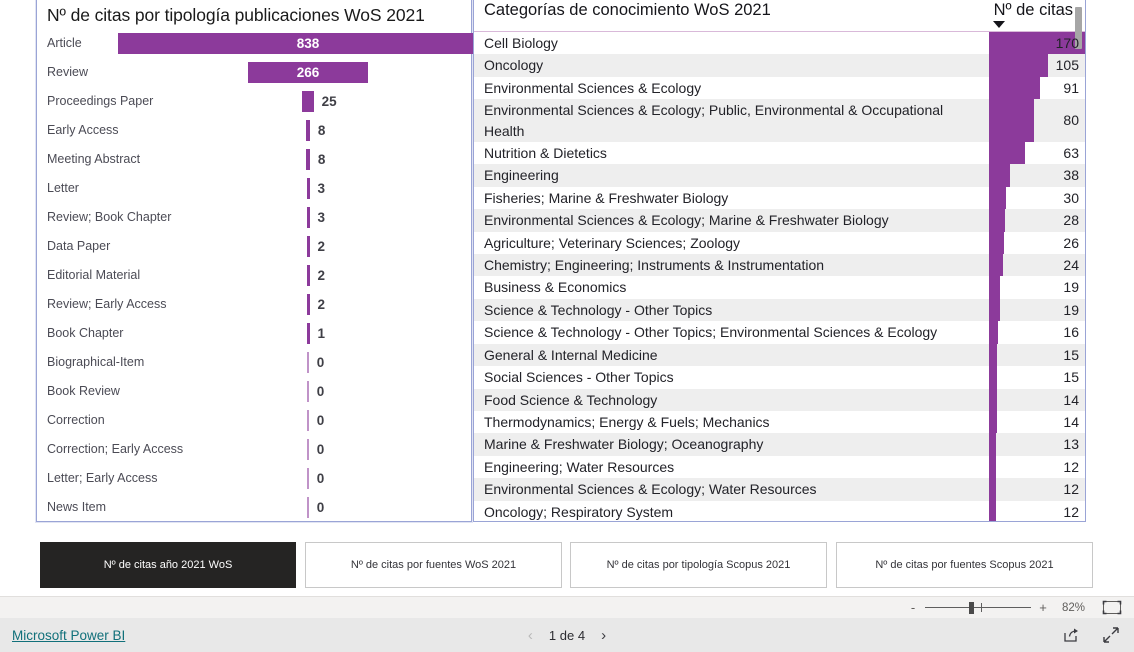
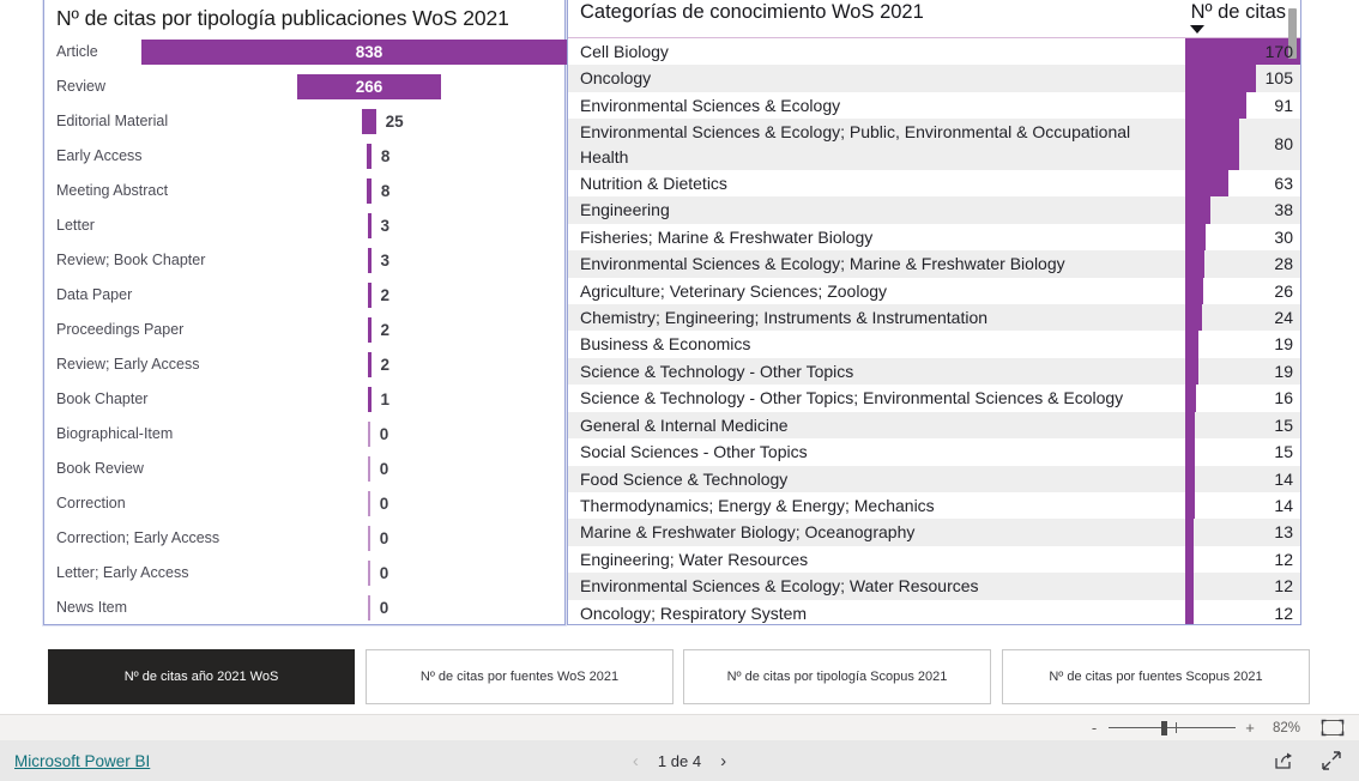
  Nº de citas por tipología publicaciones WoS 2021
  Article
  838
  Review
  266
- Proceedings Paper
+ Editorial Material
  25
  Early Access
  8
  Meeting Abstract
  8
  Letter
  3
  Review; Book Chapter
  3
  Data Paper
  2
- Editorial Material
+ Proceedings Paper
  2
  Review; Early Access
  2
  Book Chapter
  1
  Biographical-Item
  0
  Book Review
  0
  Correction
  0
  Correction; Early Access
  0
  Letter; Early Access
  0
  News Item
  0
  Categorías de conocimiento WoS 2021
  Nº de citas
  Cell Biology
  170
  Oncology
  105
  Environmental Sciences & Ecology
  91
  Environmental Sciences & Ecology; Public, Environmental & Occupational Health
  80
  Nutrition & Dietetics
  63
  Engineering
  38
  Fisheries; Marine & Freshwater Biology
  30
  Environmental Sciences & Ecology; Marine & Freshwater Biology
  28
  Agriculture; Veterinary Sciences; Zoology
  26
  Chemistry; Engineering; Instruments & Instrumentation
  24
  Business & Economics
  19
  Science & Technology - Other Topics
  19
  Science & Technology - Other Topics; Environmental Sciences & Ecology
  16
  General & Internal Medicine
  15
  Social Sciences - Other Topics
  15
  Food Science & Technology
  14
- Thermodynamics; Energy & Fuels; Mechanics
+ Thermodynamics; Energy & Energy; Mechanics
  14
  Marine & Freshwater Biology; Oceanography
  13
  Engineering; Water Resources
  12
  Environmental Sciences & Ecology; Water Resources
  12
  Oncology; Respiratory System
  12
  Nº de citas año 2021 WoS
  Nº de citas por fuentes WoS 2021
  Nº de citas por tipología Scopus 2021
  Nº de citas por fuentes Scopus 2021
  -
  +
  82%
  Microsoft Power BI
  ‹
  1 de 4
  ›
